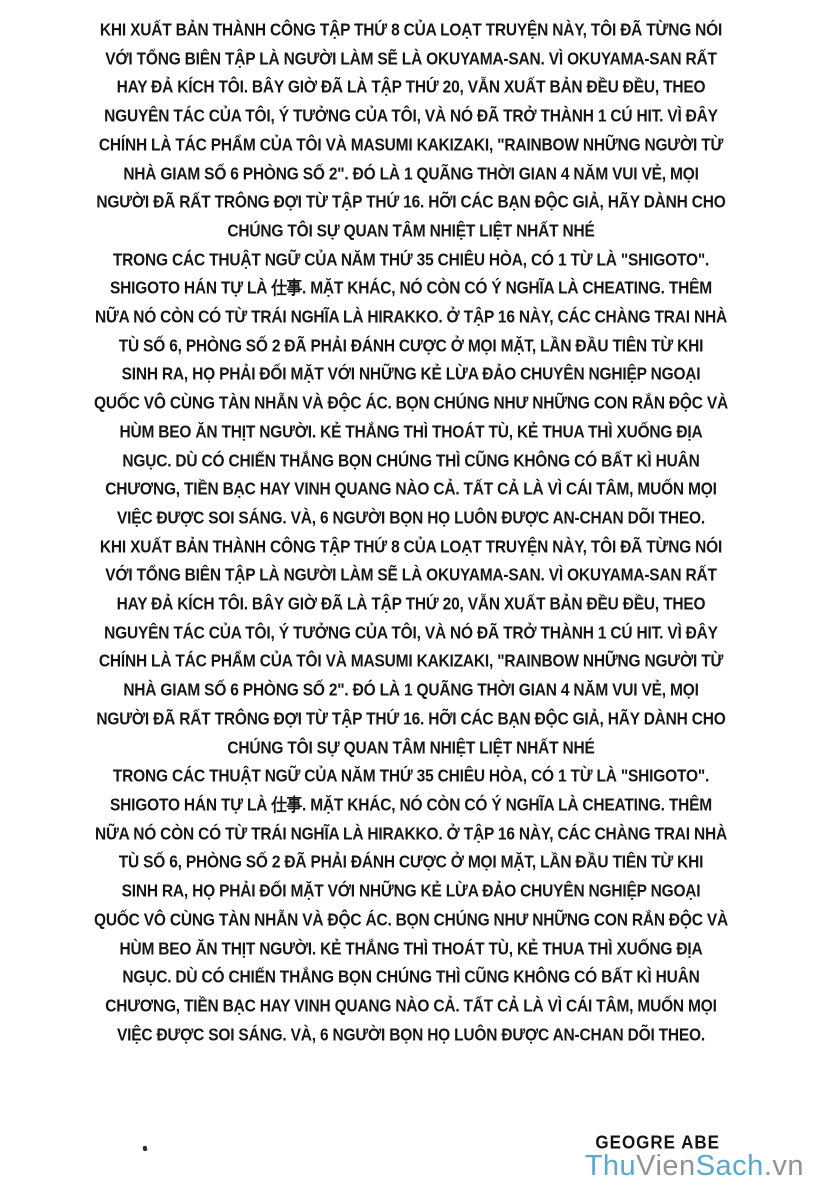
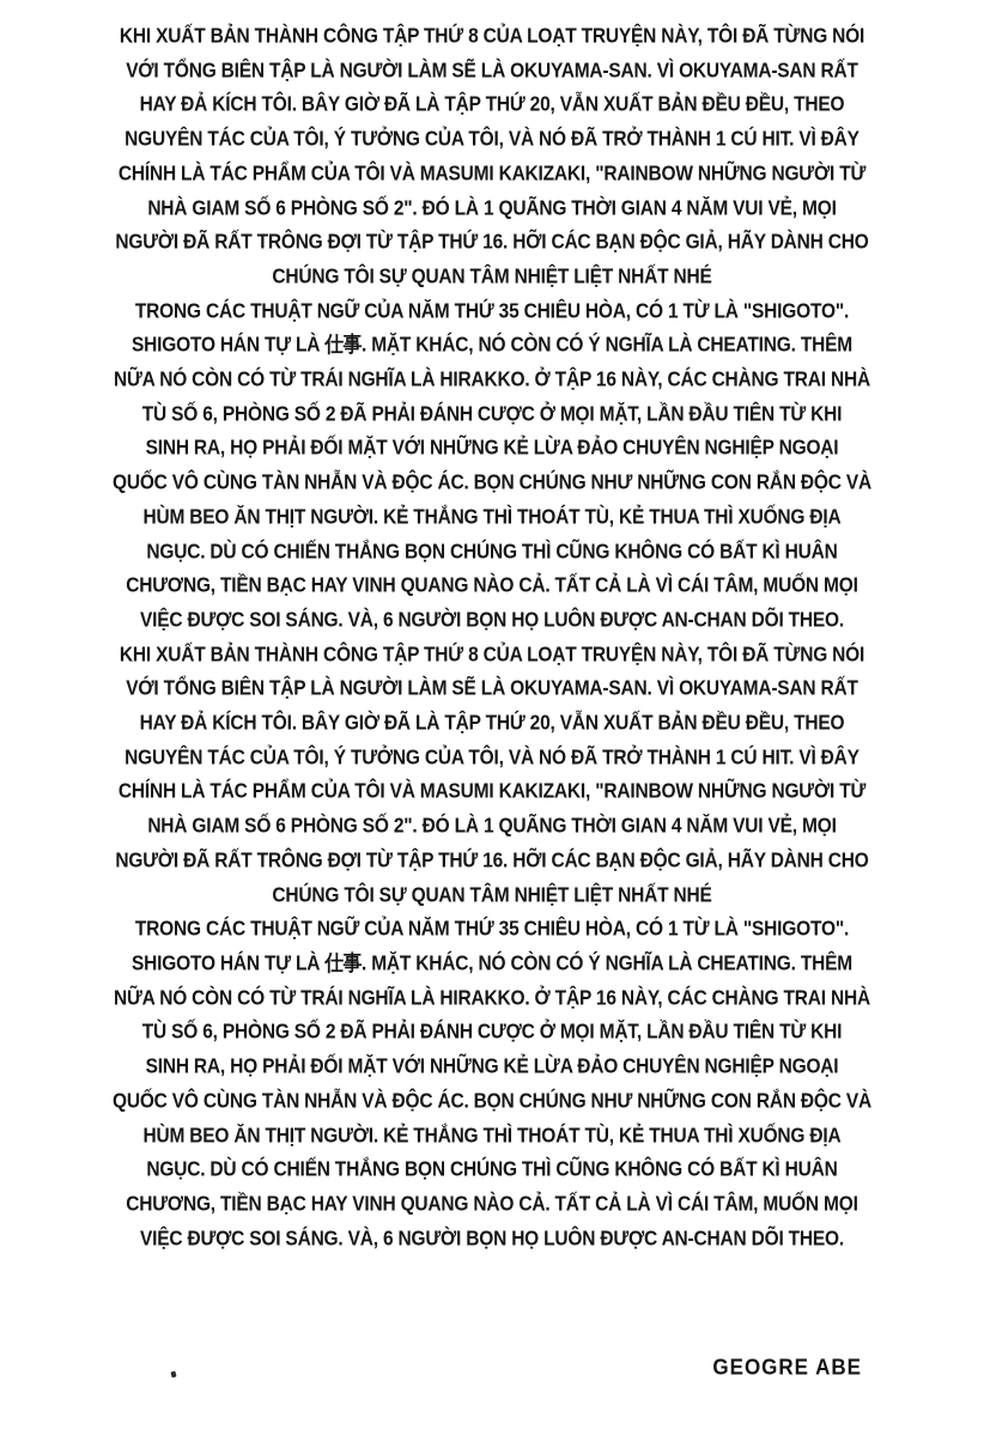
  KHI XUẤT BẢN THÀNH CÔNG TẬP THỨ 8 CỦA LOẠT TRUYỆN NÀY, TÔI ĐÃ TỪNG NÓI
  VỚI TỔNG BIÊN TẬP LÀ NGƯỜI LÀM SẼ LÀ OKUYAMA-SAN. VÌ OKUYAMA-SAN RẤT
  HAY ĐẢ KÍCH TÔI. BÂY GIỜ ĐÃ LÀ TẬP THỨ 20, VẪN XUẤT BẢN ĐỀU ĐỀU, THEO
  NGUYÊN TÁC CỦA TÔI, Ý TƯỞNG CỦA TÔI, VÀ NÓ ĐÃ TRỞ THÀNH 1 CÚ HIT. VÌ ĐÂY
  CHÍNH LÀ TÁC PHẨM CỦA TÔI VÀ MASUMI KAKIZAKI, "RAINBOW NHỮNG NGƯỜI TỪ
  NHÀ GIAM SỐ 6 PHÒNG SỐ 2". ĐÓ LÀ 1 QUÃNG THỜI GIAN 4 NĂM VUI VẺ, MỌI
  NGƯỜI ĐÃ RẤT TRÔNG ĐỢI TỪ TẬP THỨ 16. HỠI CÁC BẠN ĐỘC GIẢ, HÃY DÀNH CHO
  CHÚNG TÔI SỰ QUAN TÂM NHIỆT LIỆT NHẤT NHÉ
  TRONG CÁC THUẬT NGỮ CỦA NĂM THỨ 35 CHIÊU HÒA, CÓ 1 TỪ LÀ "SHIGOTO".
  SHIGOTO HÁN TỰ LÀ 仕事. MẶT KHÁC, NÓ CÒN CÓ Ý NGHĨA LÀ CHEATING. THÊM
  NỮA NÓ CÒN CÓ TỪ TRÁI NGHĨA LÀ HIRAKKO. Ở TẬP 16 NÀY, CÁC CHÀNG TRAI NHÀ
  TÙ SỐ 6, PHÒNG SỐ 2 ĐÃ PHẢI ĐÁNH CƯỢC Ở MỌI MẶT, LẦN ĐẦU TIÊN TỪ KHI
  SINH RA, HỌ PHẢI ĐỐI MẶT VỚI NHỮNG KẺ LỪA ĐẢO CHUYÊN NGHIỆP NGOẠI
  QUỐC VÔ CÙNG TÀN NHẪN VÀ ĐỘC ÁC. BỌN CHÚNG NHƯ NHỮNG CON RẮN ĐỘC VÀ
  HÙM BEO ĂN THỊT NGƯỜI. KẺ THẮNG THÌ THOÁT TÙ, KẺ THUA THÌ XUỐNG ĐỊA
  NGỤC. DÙ CÓ CHIẾN THẮNG BỌN CHÚNG THÌ CŨNG KHÔNG CÓ BẤT KÌ HUÂN
  CHƯƠNG, TIỀN BẠC HAY VINH QUANG NÀO CẢ. TẤT CẢ LÀ VÌ CÁI TÂM, MUỐN MỌI
  VIỆC ĐƯỢC SOI SÁNG. VÀ, 6 NGƯỜI BỌN HỌ LUÔN ĐƯỢC AN-CHAN DÕI THEO.
  KHI XUẤT BẢN THÀNH CÔNG TẬP THỨ 8 CỦA LOẠT TRUYỆN NÀY, TÔI ĐÃ TỪNG NÓI
  VỚI TỔNG BIÊN TẬP LÀ NGƯỜI LÀM SẼ LÀ OKUYAMA-SAN. VÌ OKUYAMA-SAN RẤT
  HAY ĐẢ KÍCH TÔI. BÂY GIỜ ĐÃ LÀ TẬP THỨ 20, VẪN XUẤT BẢN ĐỀU ĐỀU, THEO
  NGUYÊN TÁC CỦA TÔI, Ý TƯỞNG CỦA TÔI, VÀ NÓ ĐÃ TRỞ THÀNH 1 CÚ HIT. VÌ ĐÂY
  CHÍNH LÀ TÁC PHẨM CỦA TÔI VÀ MASUMI KAKIZAKI, "RAINBOW NHỮNG NGƯỜI TỪ
  NHÀ GIAM SỐ 6 PHÒNG SỐ 2". ĐÓ LÀ 1 QUÃNG THỜI GIAN 4 NĂM VUI VẺ, MỌI
  NGƯỜI ĐÃ RẤT TRÔNG ĐỢI TỪ TẬP THỨ 16. HỠI CÁC BẠN ĐỘC GIẢ, HÃY DÀNH CHO
  CHÚNG TÔI SỰ QUAN TÂM NHIỆT LIỆT NHẤT NHÉ
  TRONG CÁC THUẬT NGỮ CỦA NĂM THỨ 35 CHIÊU HÒA, CÓ 1 TỪ LÀ "SHIGOTO".
  SHIGOTO HÁN TỰ LÀ 仕事. MẶT KHÁC, NÓ CÒN CÓ Ý NGHĨA LÀ CHEATING. THÊM
  NỮA NÓ CÒN CÓ TỪ TRÁI NGHĨA LÀ HIRAKKO. Ở TẬP 16 NÀY, CÁC CHÀNG TRAI NHÀ
  TÙ SỐ 6, PHÒNG SỐ 2 ĐÃ PHẢI ĐÁNH CƯỢC Ở MỌI MẶT, LẦN ĐẦU TIÊN TỪ KHI
  SINH RA, HỌ PHẢI ĐỐI MẶT VỚI NHỮNG KẺ LỪA ĐẢO CHUYÊN NGHIỆP NGOẠI
  QUỐC VÔ CÙNG TÀN NHẪN VÀ ĐỘC ÁC. BỌN CHÚNG NHƯ NHỮNG CON RẮN ĐỘC VÀ
  HÙM BEO ĂN THỊT NGƯỜI. KẺ THẮNG THÌ THOÁT TÙ, KẺ THUA THÌ XUỐNG ĐỊA
  NGỤC. DÙ CÓ CHIẾN THẮNG BỌN CHÚNG THÌ CŨNG KHÔNG CÓ BẤT KÌ HUÂN
  CHƯƠNG, TIỀN BẠC HAY VINH QUANG NÀO CẢ. TẤT CẢ LÀ VÌ CÁI TÂM, MUỐN MỌI
  VIỆC ĐƯỢC SOI SÁNG. VÀ, 6 NGƯỜI BỌN HỌ LUÔN ĐƯỢC AN-CHAN DÕI THEO.
  GEOGRE ABE
- ThuVienSach.vn
